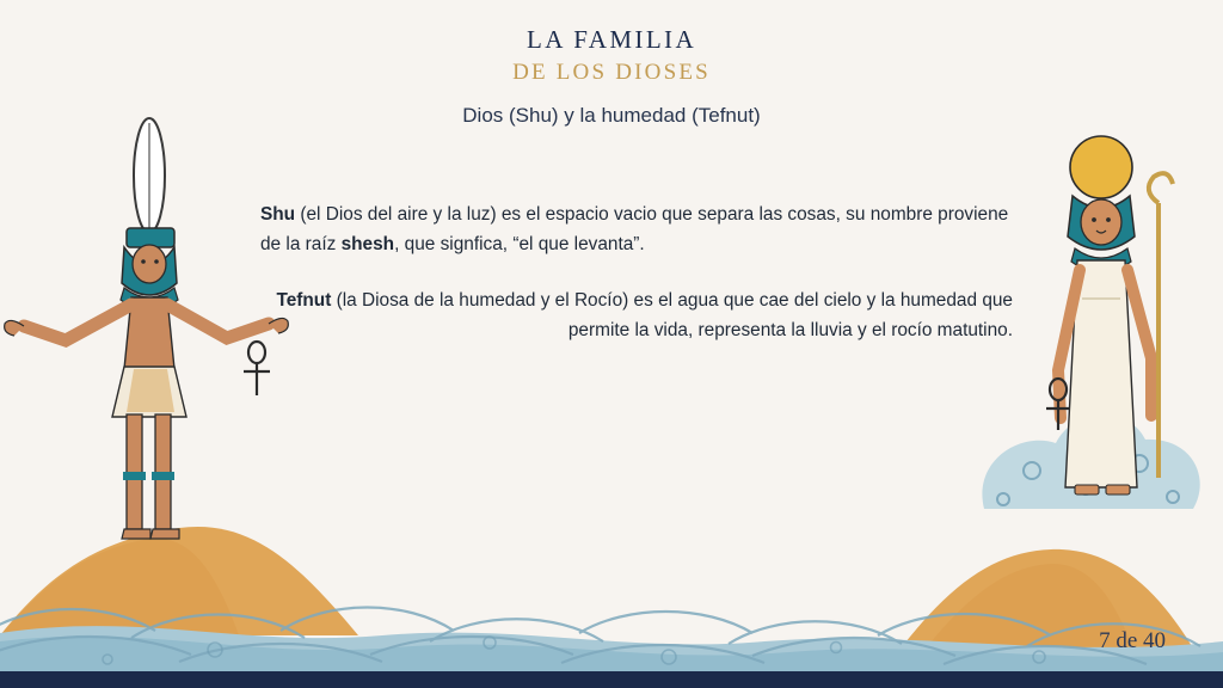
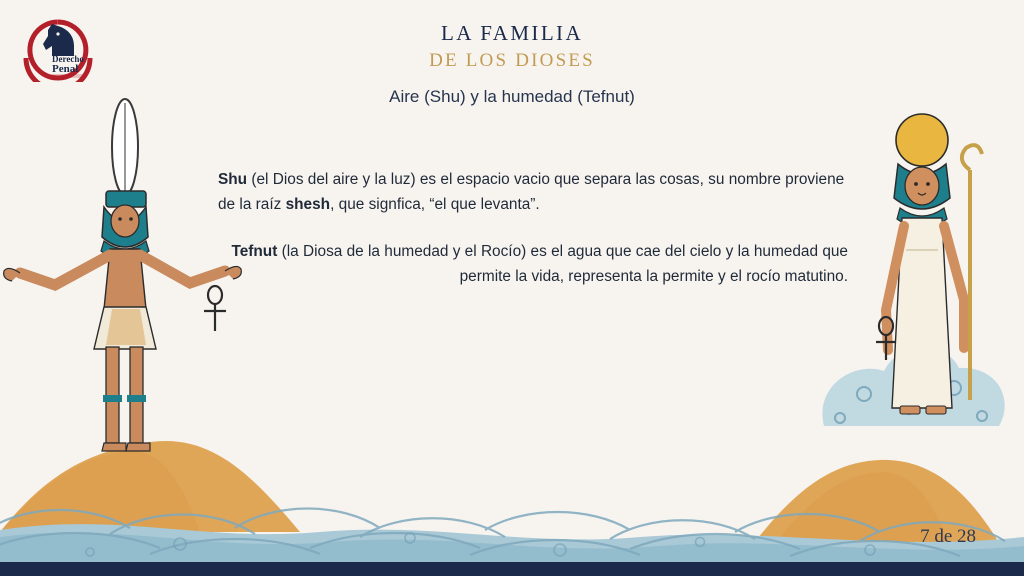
+ Derecho
+ Penal
  LA FAMILIA
  DE LOS DIOSES
- Dios (Shu) y la humedad (Tefnut)
+ Aire (Shu) y la humedad (Tefnut)
  Shu (el Dios del aire y la luz) es el espacio vacio que separa las cosas, su nombre proviene de la raíz shesh, que signfica, “el que levanta”.
- Tefnut (la Diosa de la humedad y el Rocío) es el agua que cae del cielo y la humedad que permite la vida, representa la lluvia y el rocío matutino.
+ Tefnut (la Diosa de la humedad y el Rocío) es el agua que cae del cielo y la humedad que permite la vida, representa la permite y el rocío matutino.
- 7 de 40
+ 7 de 28
